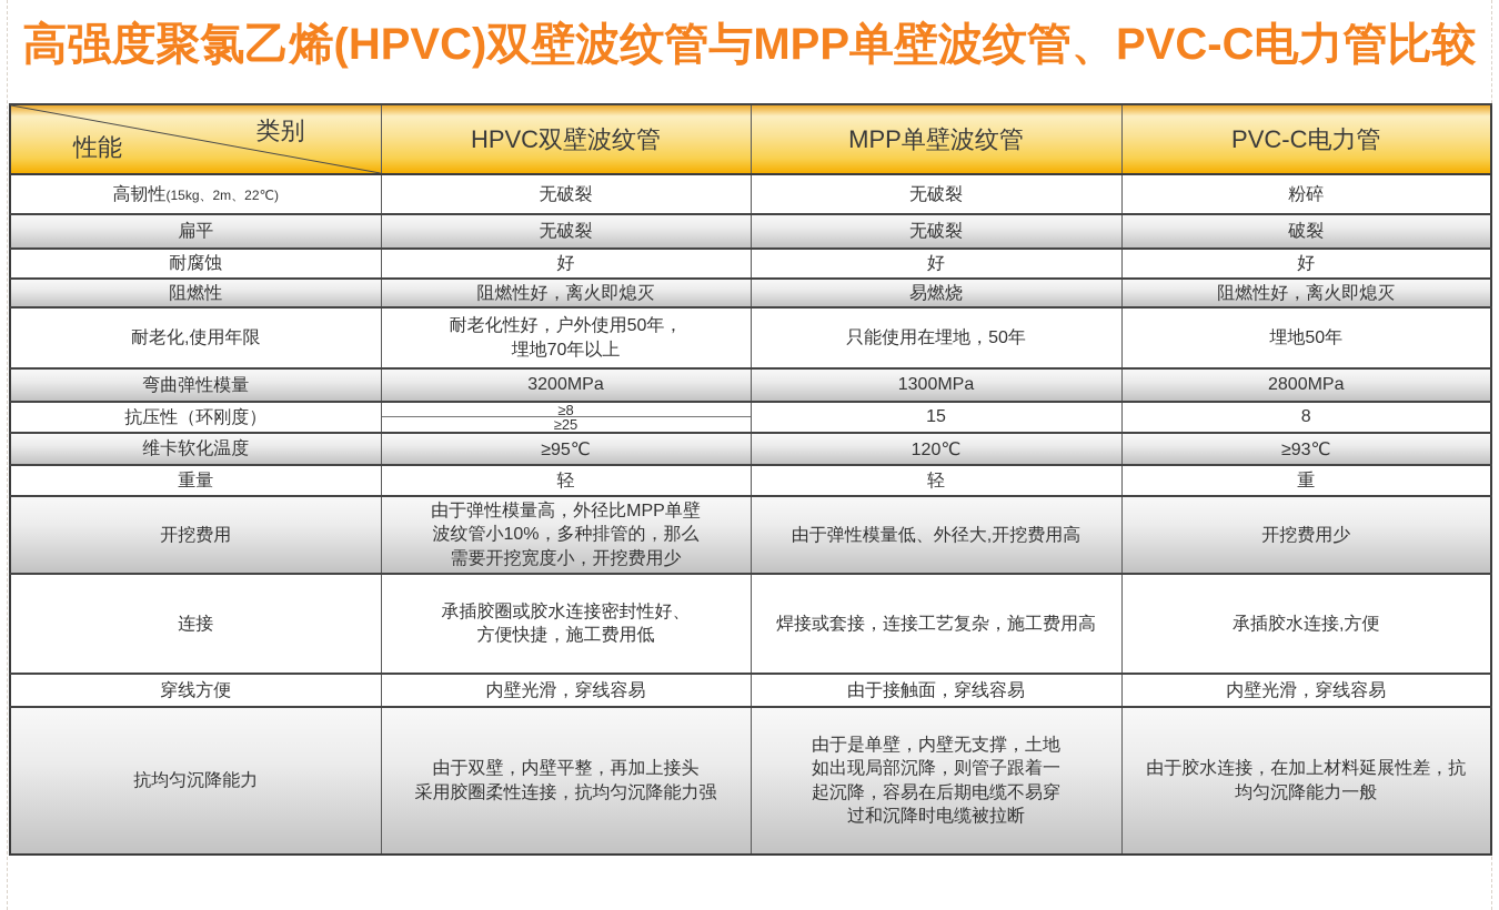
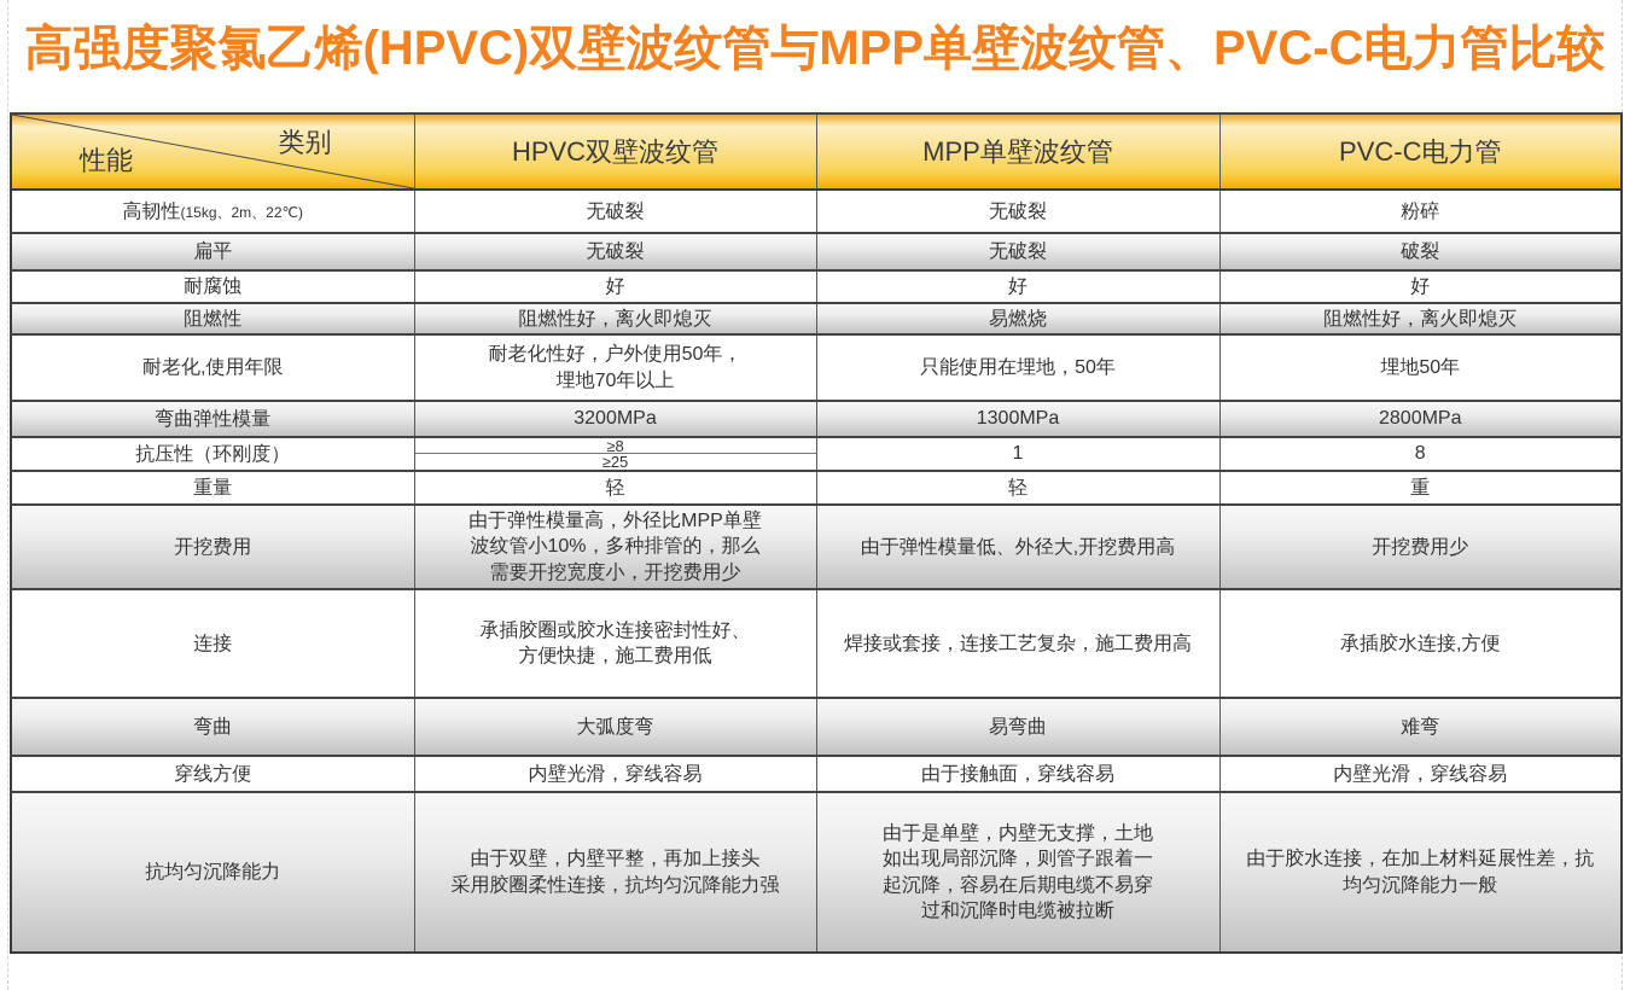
  高强度聚氯乙烯(HPVC)双壁波纹管与MPP单壁波纹管、PVC-C电力管比较
  类别 性能	HPVC双壁波纹管	MPP单壁波纹管	PVC-C电力管
  高韧性(15kg、2m、22℃)	无破裂	无破裂	粉碎
  扁平	无破裂	无破裂	破裂
  耐腐蚀	好	好	好
  阻燃性	阻燃性好，离火即熄灭	易燃烧	阻燃性好，离火即熄灭
  耐老化,使用年限	耐老化性好，户外使用50年， 埋地70年以上	只能使用在埋地，50年	埋地50年
  弯曲弹性模量	3200MPa	1300MPa	2800MPa
- 抗压性（环刚度）	≥8 ≥25	15	8
+ 抗压性（环刚度）	≥8 ≥25	1	8
- 维卡软化温度	≥95℃	120℃	≥93℃
  重量	轻	轻	重
  开挖费用	由于弹性模量高，外径比MPP单壁 波纹管小10%，多种排管的，那么 需要开挖宽度小，开挖费用少	由于弹性模量低、外径大,开挖费用高	开挖费用少
  连接	承插胶圈或胶水连接密封性好、 方便快捷，施工费用低	焊接或套接，连接工艺复杂，施工费用高	承插胶水连接,方便
+ 弯曲	大弧度弯	易弯曲	难弯
  穿线方便	内壁光滑，穿线容易	由于接触面，穿线容易	内壁光滑，穿线容易
  抗均匀沉降能力	由于双壁，内壁平整，再加上接头 采用胶圈柔性连接，抗均匀沉降能力强	由于是单壁，内壁无支撑，土地 如出现局部沉降，则管子跟着一 起沉降，容易在后期电缆不易穿 过和沉降时电缆被拉断	由于胶水连接，在加上材料延展性差，抗 均匀沉降能力一般
